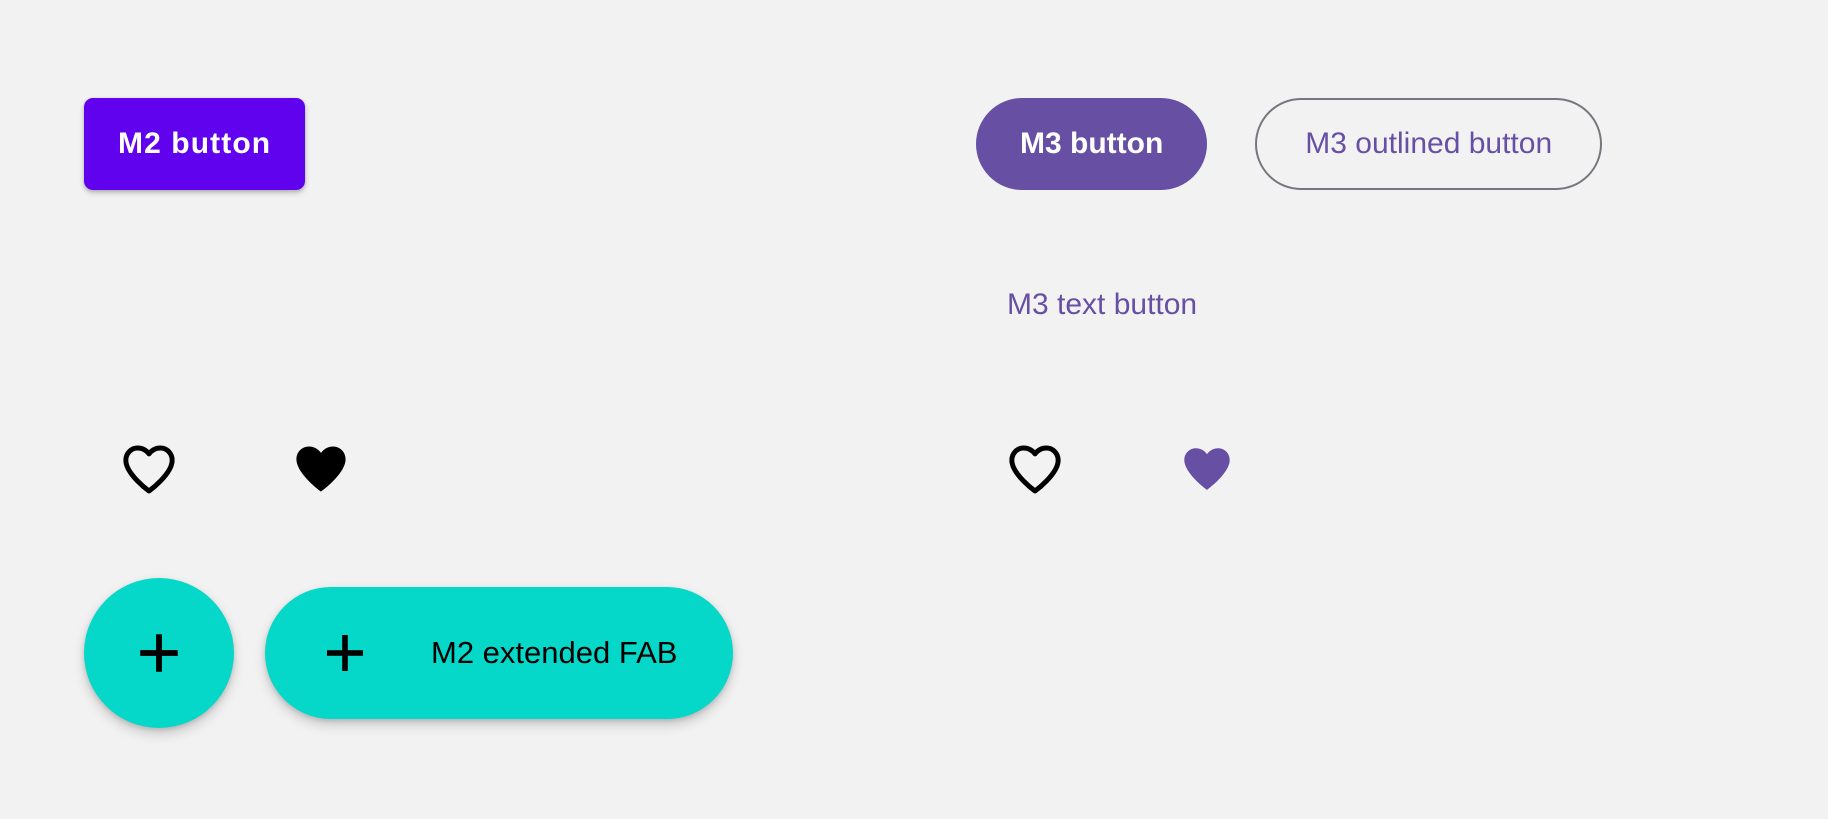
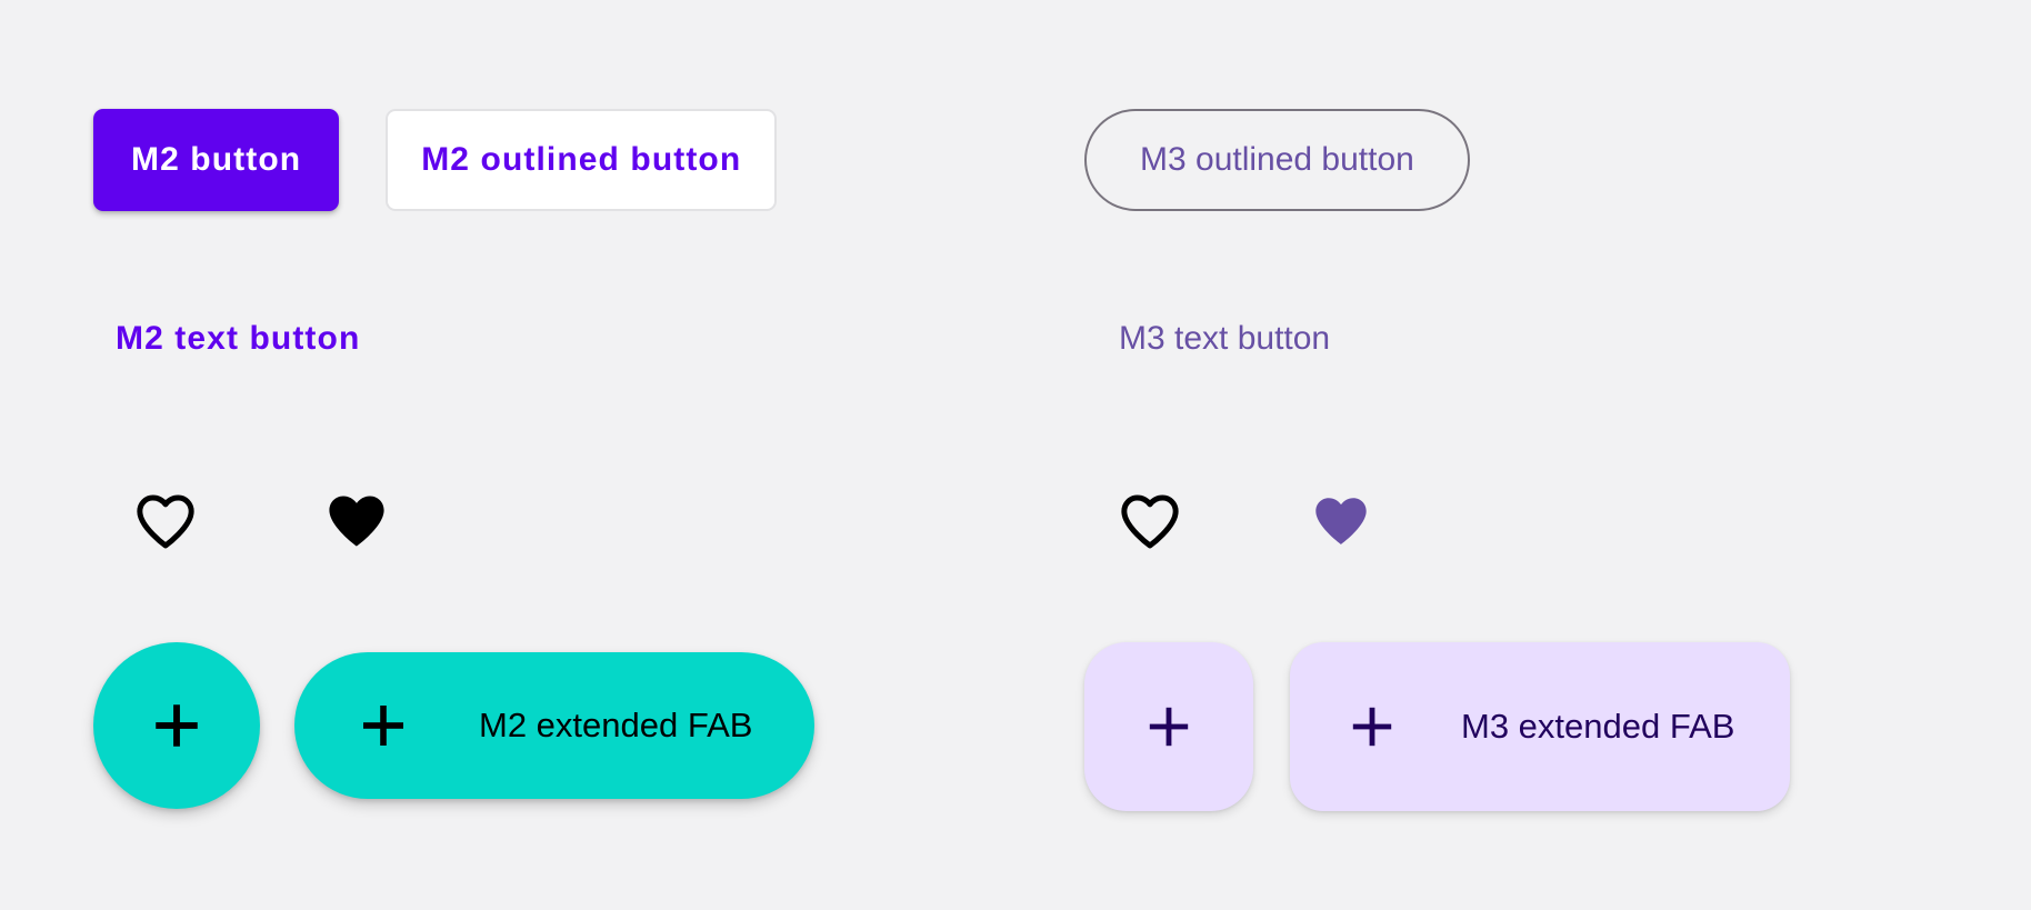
  M2 button
+ M2 outlined button
+ M2 text button
  M2 extended FAB
- M3 button
  M3 outlined button
  M3 text button
+ M3 extended FAB
